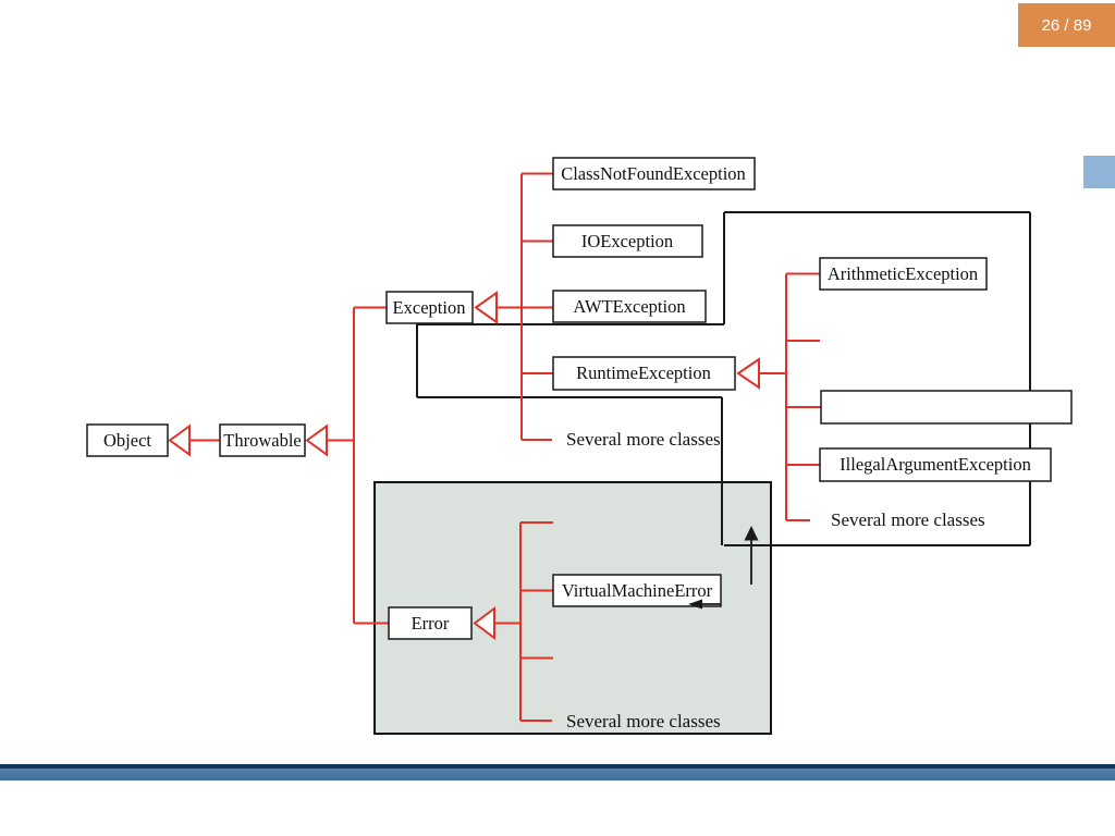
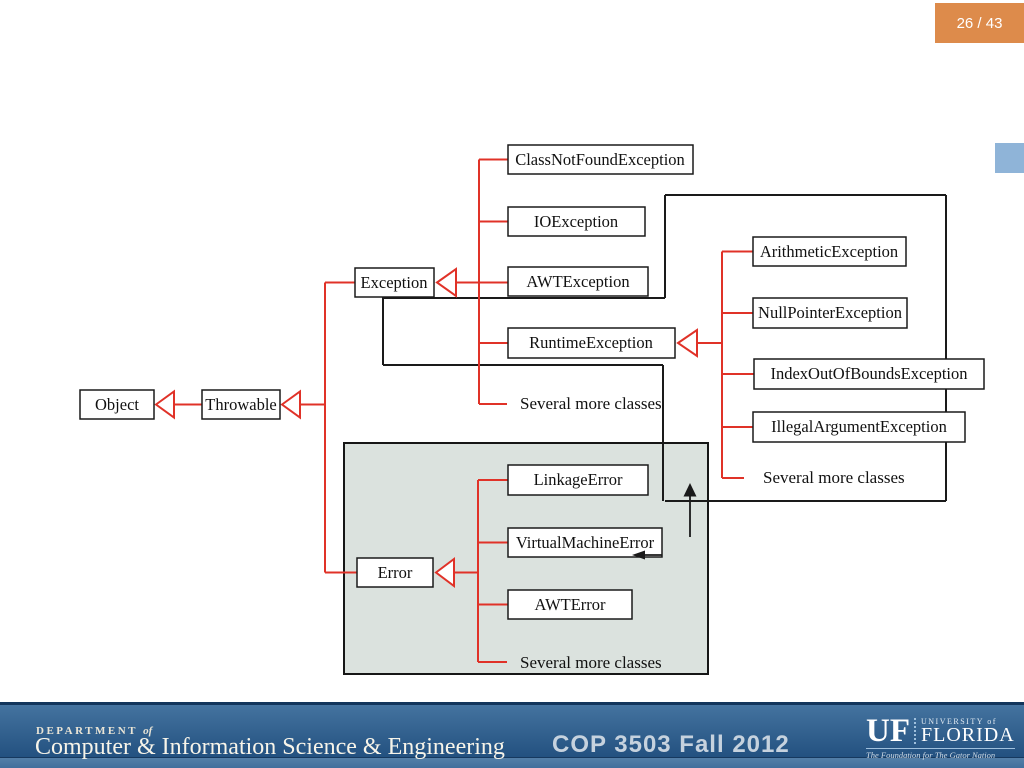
- 26 / 89
+ 26 / 43
  Object
  Throwable
  Exception
  ClassNotFoundException
  IOException
  AWTException
  RuntimeException
  ArithmeticException
+ NullPointerException
+ IndexOutOfBoundsException
  IllegalArgumentException
  Error
+ LinkageError
  VirtualMachineError
+ AWTError
  Several more classes
  Several more classes
  Several more classes
+ DEPARTMENT of
+ Computer & Information Science & Engineering
+ COP 3503 Fall 2012
+ UF
+ UNIVERSITY of
+ FLORIDA
+ The Foundation for The Gator Nation
